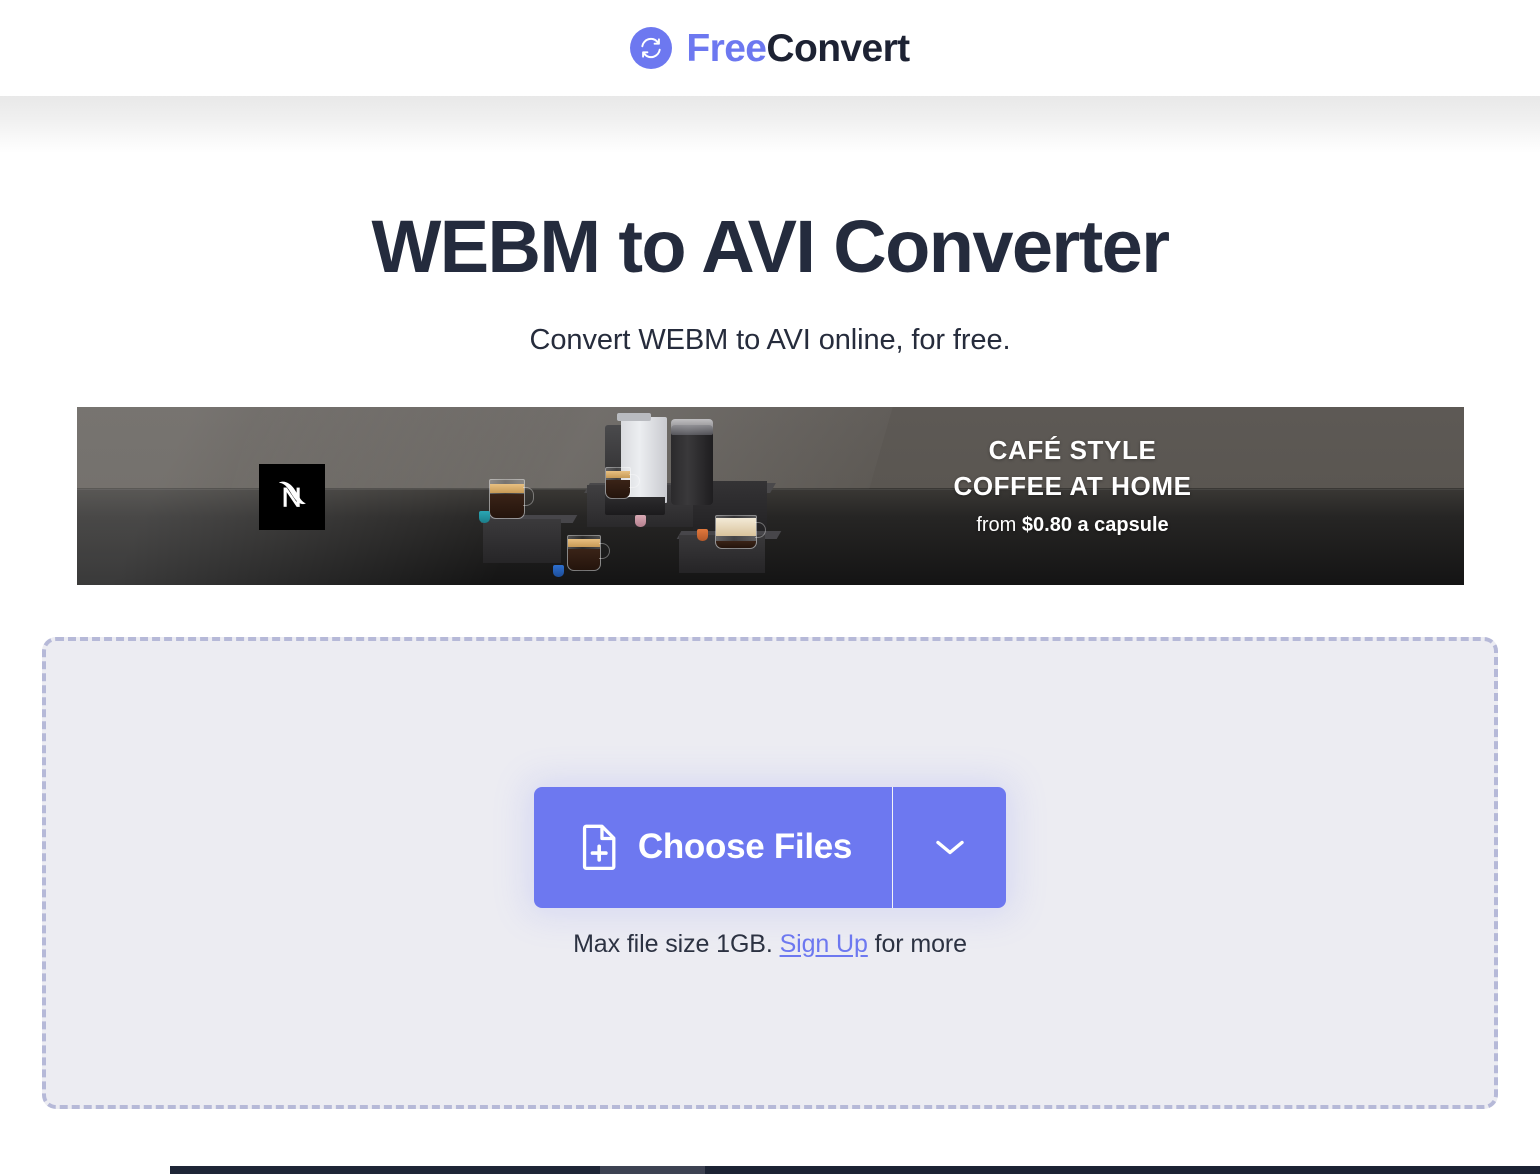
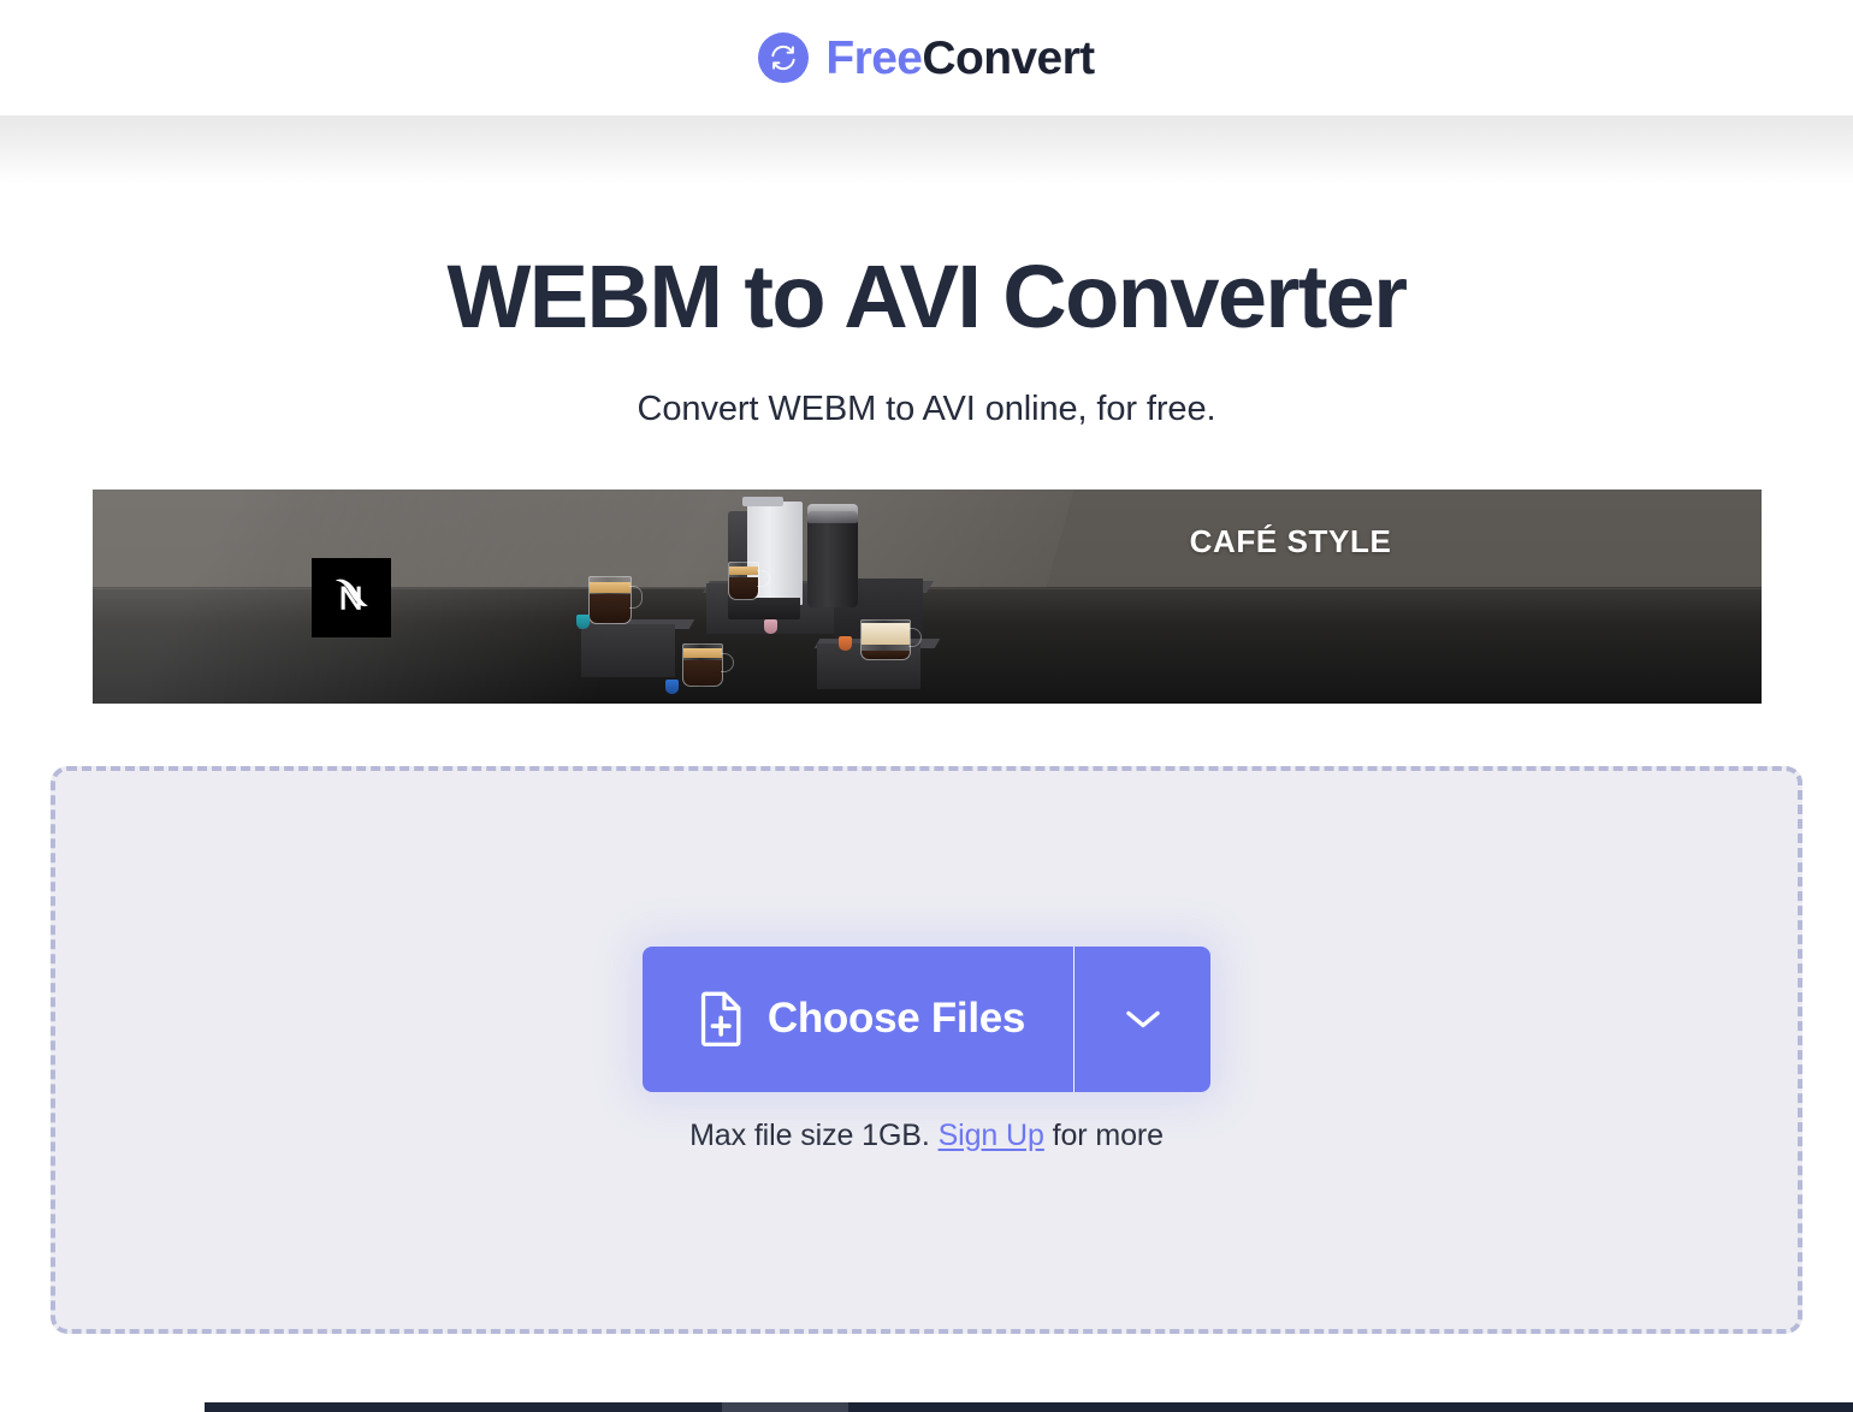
  FreeConvert
  WEBM to AVI Converter
  Convert WEBM to AVI online, for free.
  CAFÉ STYLE
- COFFEE AT HOME
- from $0.80 a capsule
  Choose Files
  Max file size 1GB. Sign Up for more
